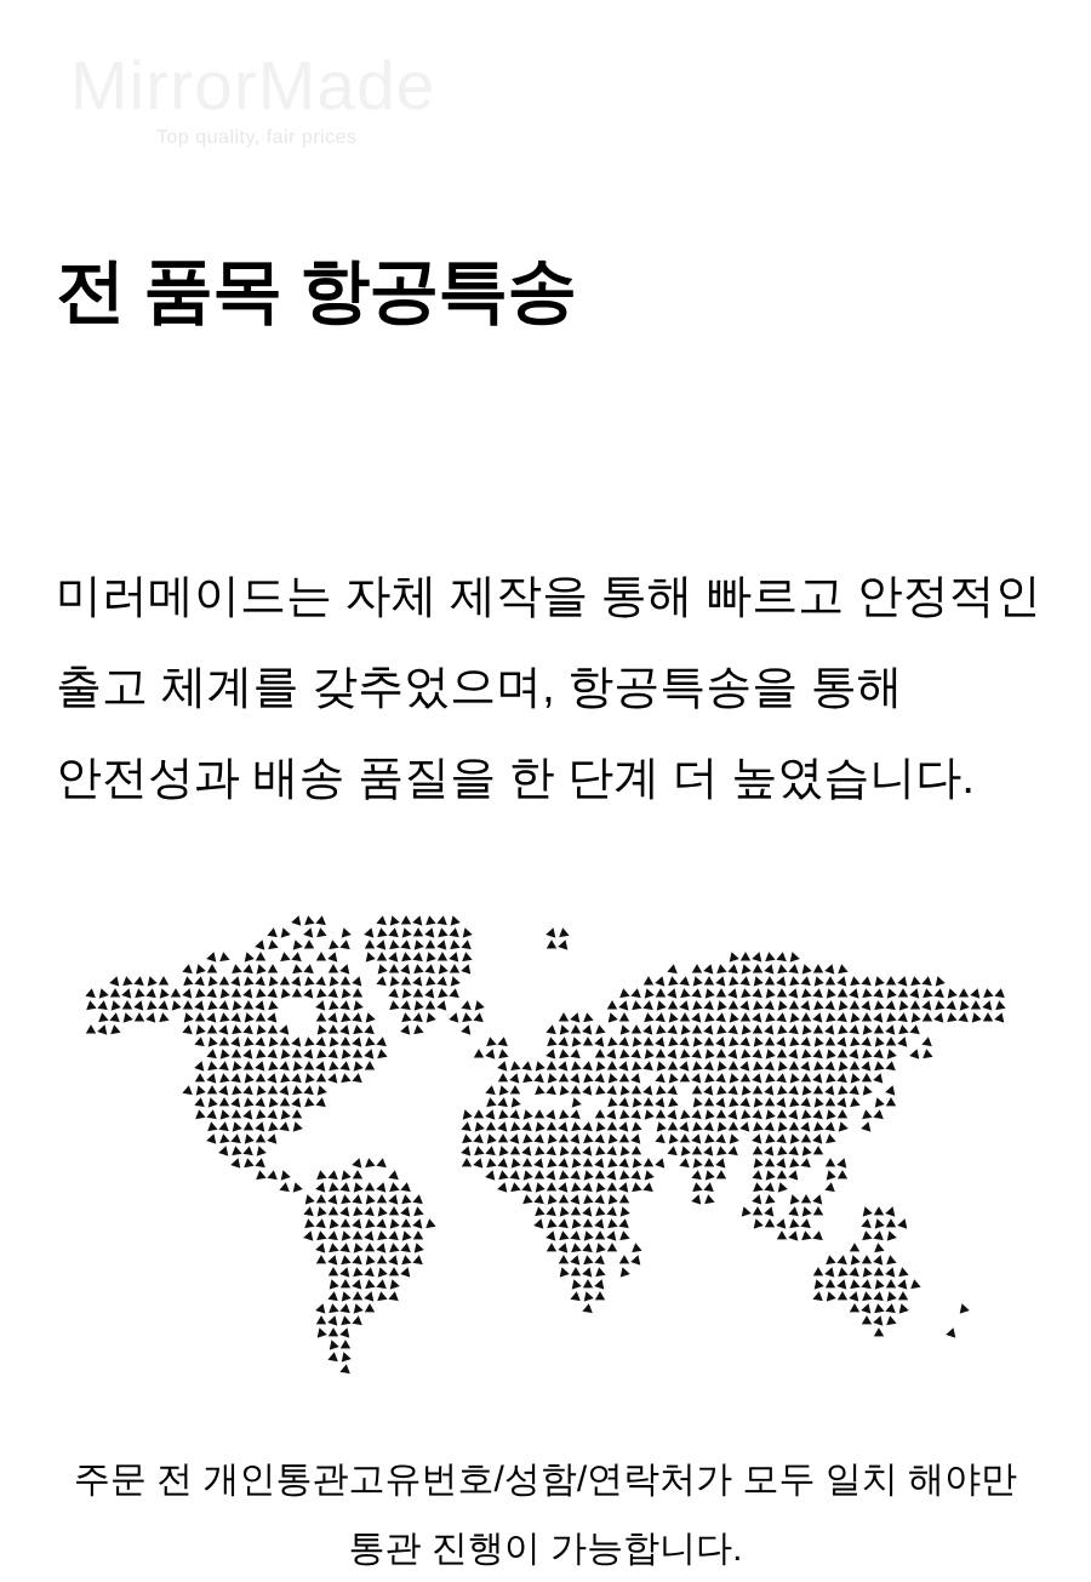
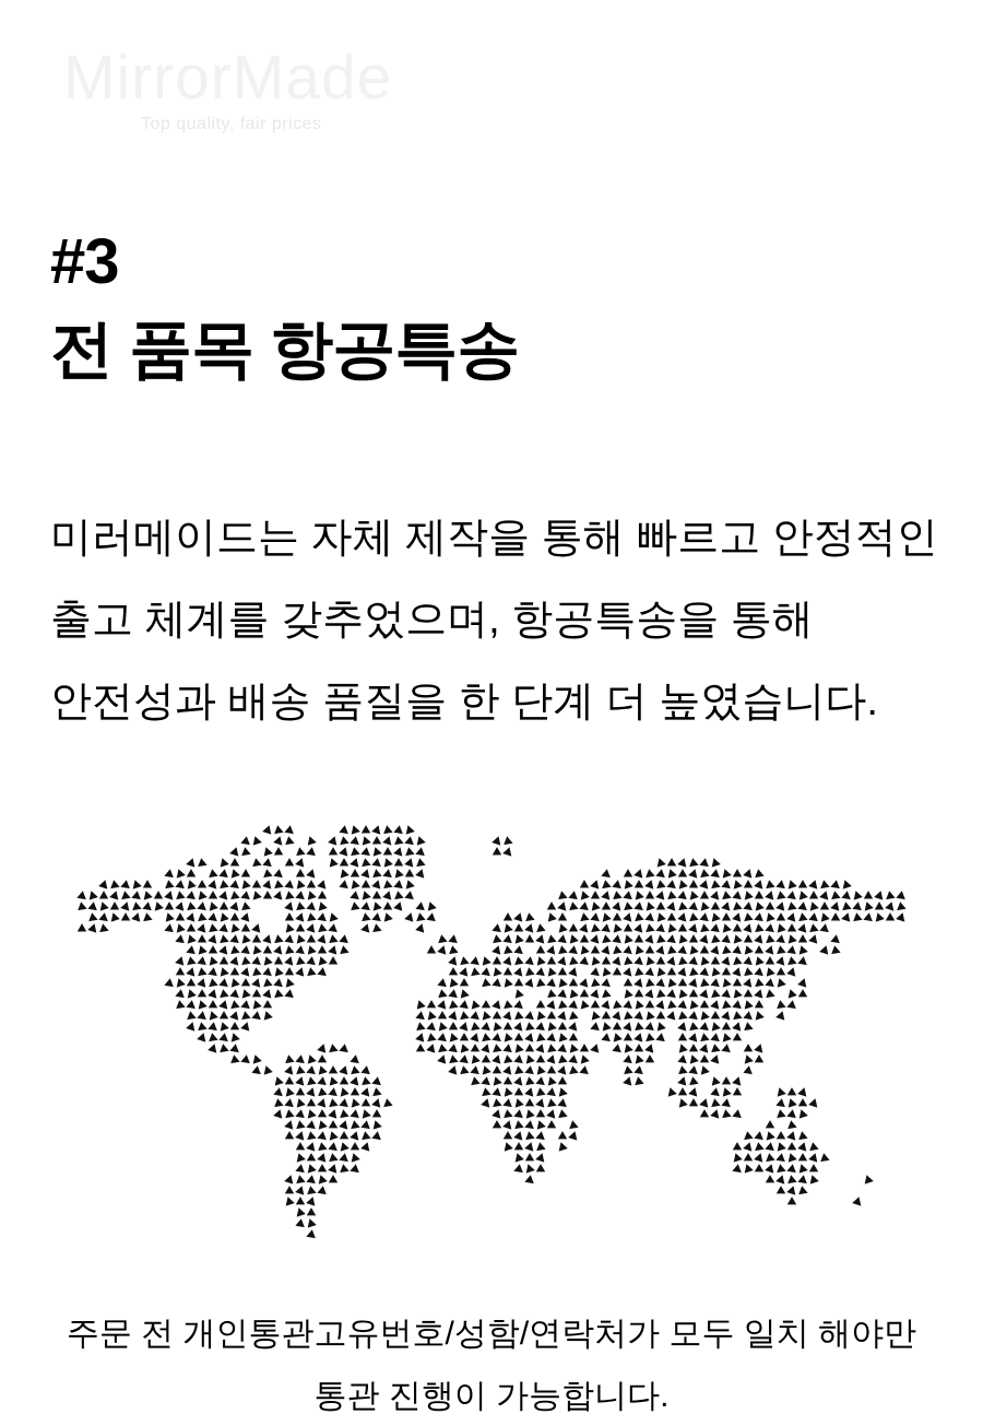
  Top quality, fair prices
+ #3
  전 품목 항공특송
  미러메이드는 자체 제작을 통해 빠르고 안정적인
  출고 체계를 갖추었으며, 항공특송을 통해
  안전성과 배송 품질을 한 단계 더 높였습니다.
  주문 전 개인통관고유번호/성함/연락처가 모두 일치 해야만
  통관 진행이 가능합니다.
